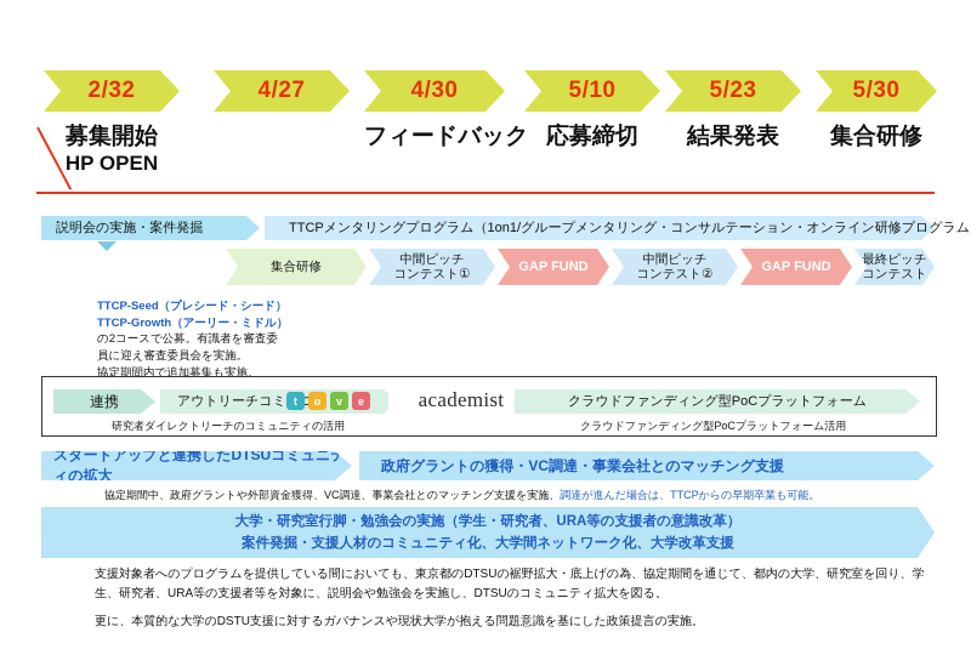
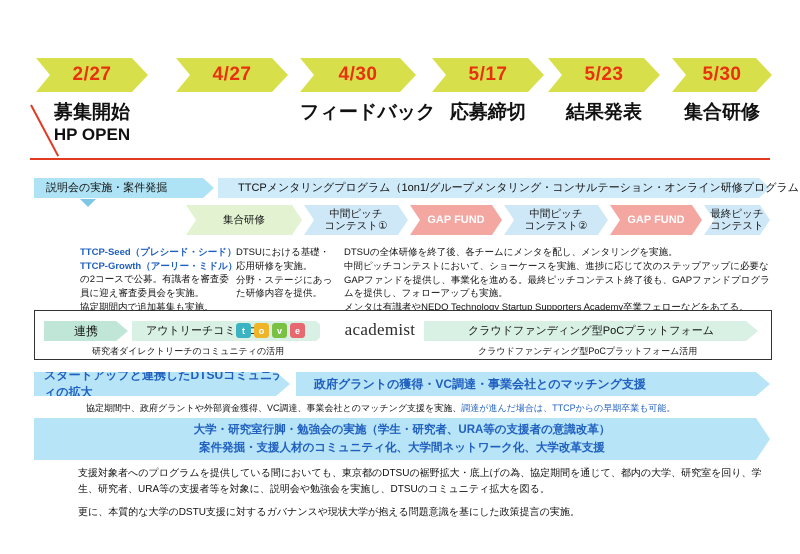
- 2/32
+ 2/27
  募集開始
  HP OPEN
  4/27
  4/30
  フィードバック
- 5/10
+ 5/17
  応募締切
  5/23
  結果発表
  5/30
  集合研修
  説明会の実施・案件発掘
  TTCPメンタリングプログラム（1on1/グループメンタリング・コンサルテーション・オンライン研修プログラム
  集合研修
  中間ピッチ
  コンテスト①
  GAP FUND
  中間ピッチ
  コンテスト②
  GAP FUND
  最終ピッチ
  コンテスト
  TTCP-Seed（プレシード・シード）
  TTCP-Growth（アーリー・ミドル）
  の2コースで公募。有識者を審査委員に迎え審査委員会を実施。
  協定期間内で追加募集も実施。
+ DTSUにおける基礎・応用研修を実施。
+ 分野・ステージにあった研修内容を提供。
+ DTSUの全体研修を終了後、各チームにメンタを配し、メンタリングを実施。
+ 中間ピッチコンテストにおいて、ショーケースを実施、進捗に応じて次のステップアップに必要なGAPファンドを提供し、事業化を進める。最終ピッチコンテスト終了後も、GAPファンドプログラムを提供し、フォローアップも実施。
+ メンタは有識者やNEDO Technology Startup Supporters Academy卒業フェローなどをあてる。
  連携
  アウトリーチコミニ
  t
  o
  v
  e
  academist
  クラウドファンディング型PoCプラットフォーム
  研究者ダイレクトリーチのコミュニティの活用
  クラウドファンディング型PoCプラットフォーム活用
  スタートアップと連携したDTSUコミュニティの拡大
  政府グラントの獲得・VC調達・事業会社とのマッチング支援
  協定期間中、政府グラントや外部資金獲得、VC調達、事業会社とのマッチング支援を実施、調達が進んだ場合は、TTCPからの早期卒業も可能。
  大学・研究室行脚・勉強会の実施（学生・研究者、URA等の支援者の意識改革）
  案件発掘・支援人材のコミュニティ化、大学間ネットワーク化、大学改革支援
  支援対象者へのプログラムを提供している間においても、東京都のDTSUの裾野拡大・底上げの為、協定期間を通じて、都内の大学、研究室を回り、学生、研究者、URA等の支援者等を対象に、説明会や勉強会を実施し、DTSUのコミュニティ拡大を図る。
  更に、本質的な大学のDSTU支援に対するガバナンスや現状大学が抱える問題意識を基にした政策提言の実施。
